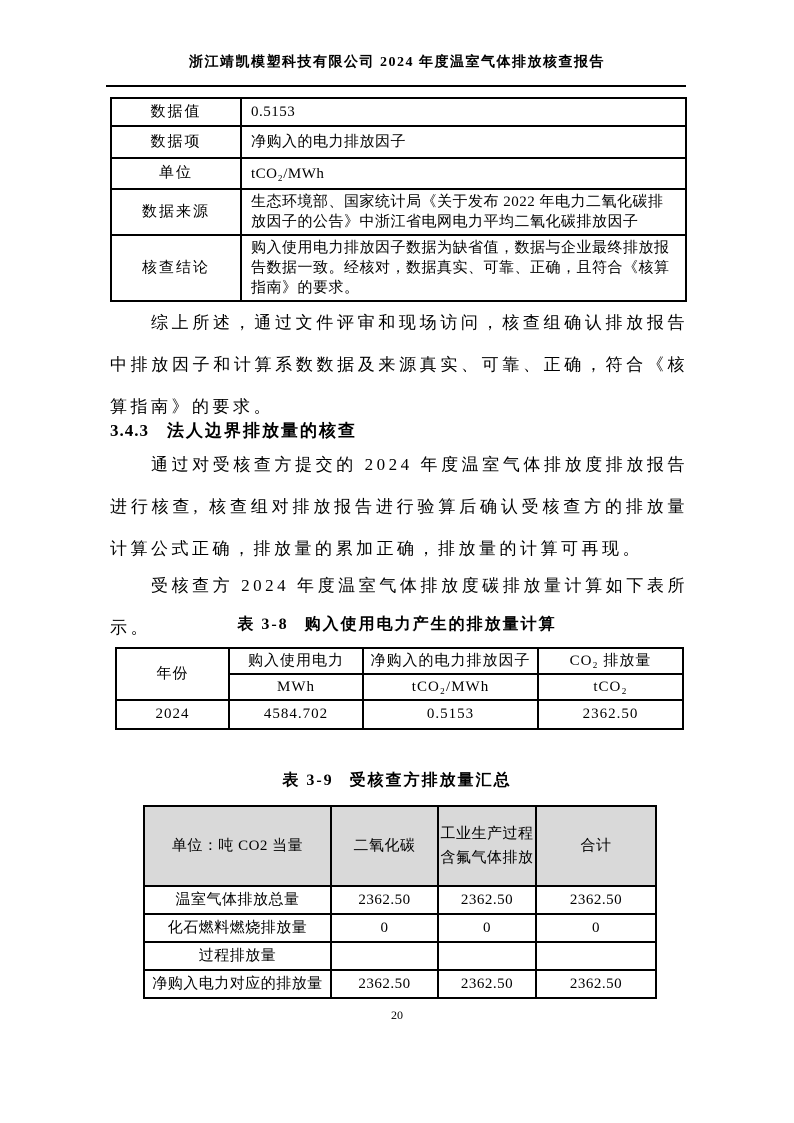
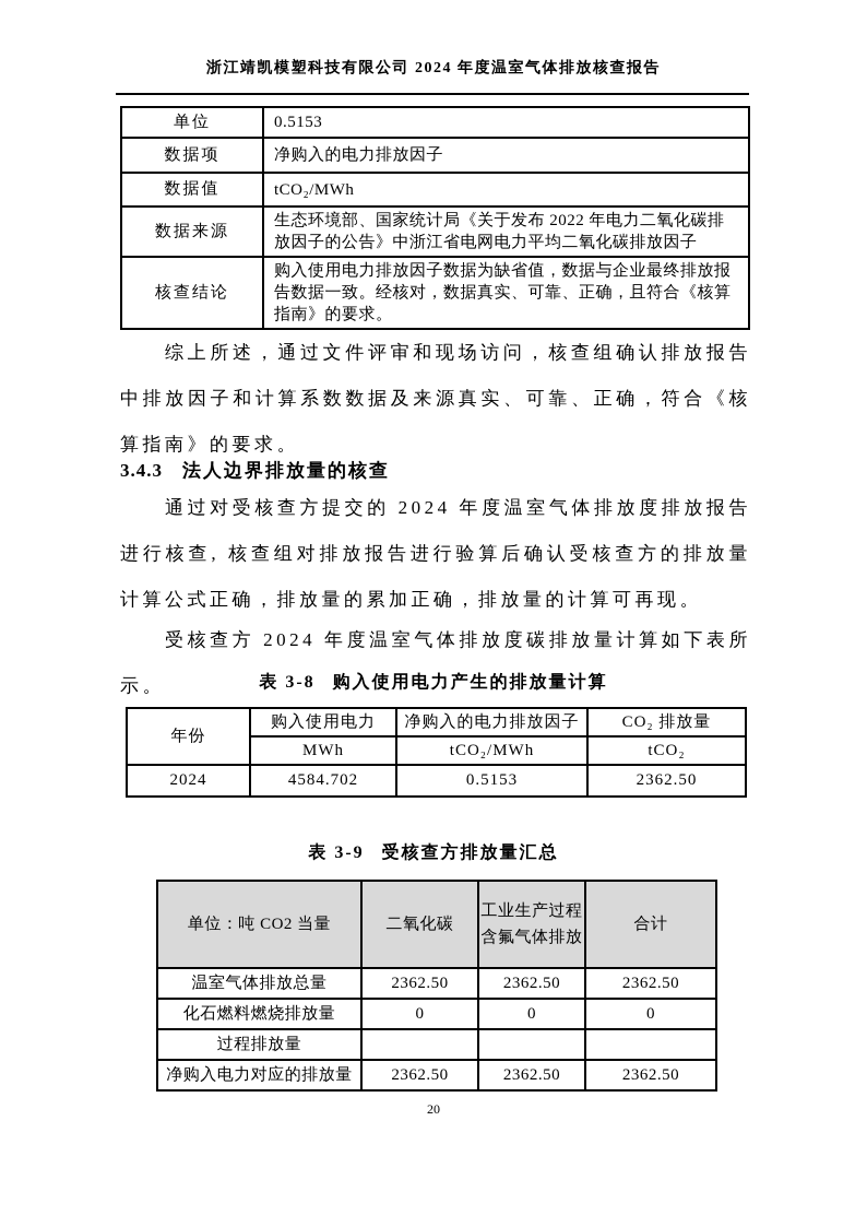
  浙江靖凯模塑科技有限公司 2024 年度温室气体排放核查报告
- 数据值	0.5153
+ 单位	0.5153
  数据项	净购入的电力排放因子
- 单位	tCO₂/MWh
+ 数据值	tCO₂/MWh
  数据来源	生态环境部、国家统计局《关于发布 2022 年电力二氧化碳排放因子的公告》中浙江省电网电力平均二氧化碳排放因子
  核查结论	购入使用电力排放因子数据为缺省值，数据与企业最终排放报告数据一致。经核对，数据真实、可靠、正确，且符合《核算指南》的要求。
  综上所述，通过文件评审和现场访问，核查组确认排放报告中排放因子和计算系数数据及来源真实、可靠、正确，符合《核算指南》的要求。
  3.4.3 法人边界排放量的核查
  通过对受核查方提交的 2024 年度温室气体排放度排放报告进行核查, 核查组对排放报告进行验算后确认受核查方的排放量计算公式正确，排放量的累加正确，排放量的计算可再现。
  受核查方 2024 年度温室气体排放度碳排放量计算如下表所示。
  表 3-8 购入使用电力产生的排放量计算
  年份	购入使用电力	净购入的电力排放因子	CO₂ 排放量
  MWh	tCO₂/MWh	tCO₂
  2024	4584.702	0.5153	2362.50
  表 3-9 受核查方排放量汇总
  单位：吨 CO2 当量	二氧化碳	工业生产过程含氟气体排放	合计
  温室气体排放总量	2362.50	2362.50	2362.50
  化石燃料燃烧排放量	0	0	0
  过程排放量
  净购入电力对应的排放量	2362.50	2362.50	2362.50
  20
